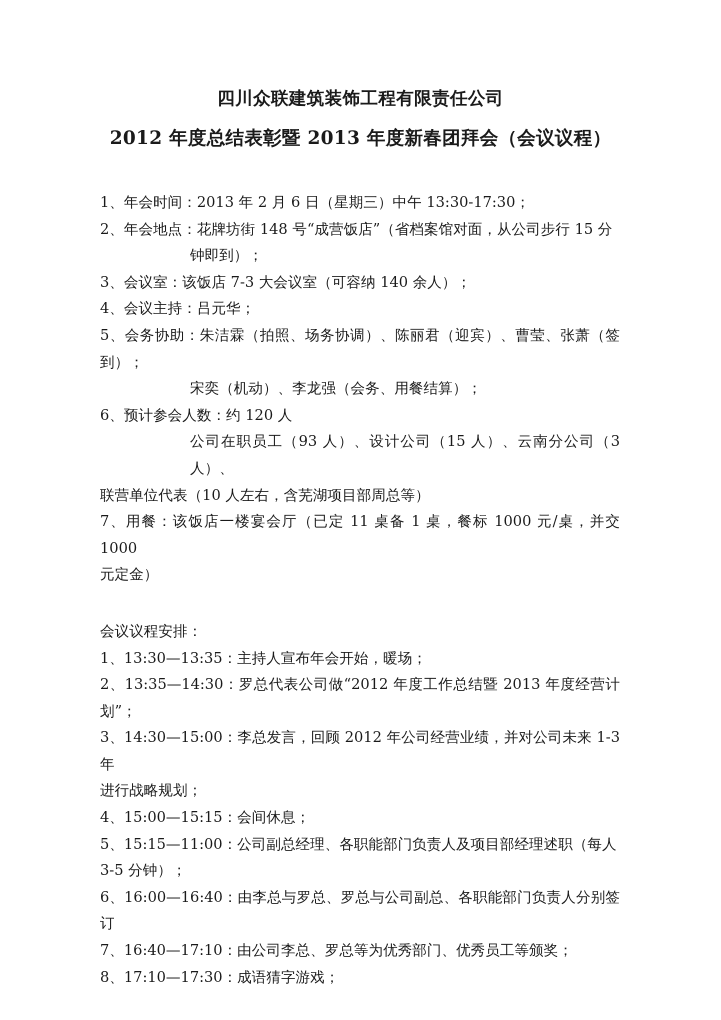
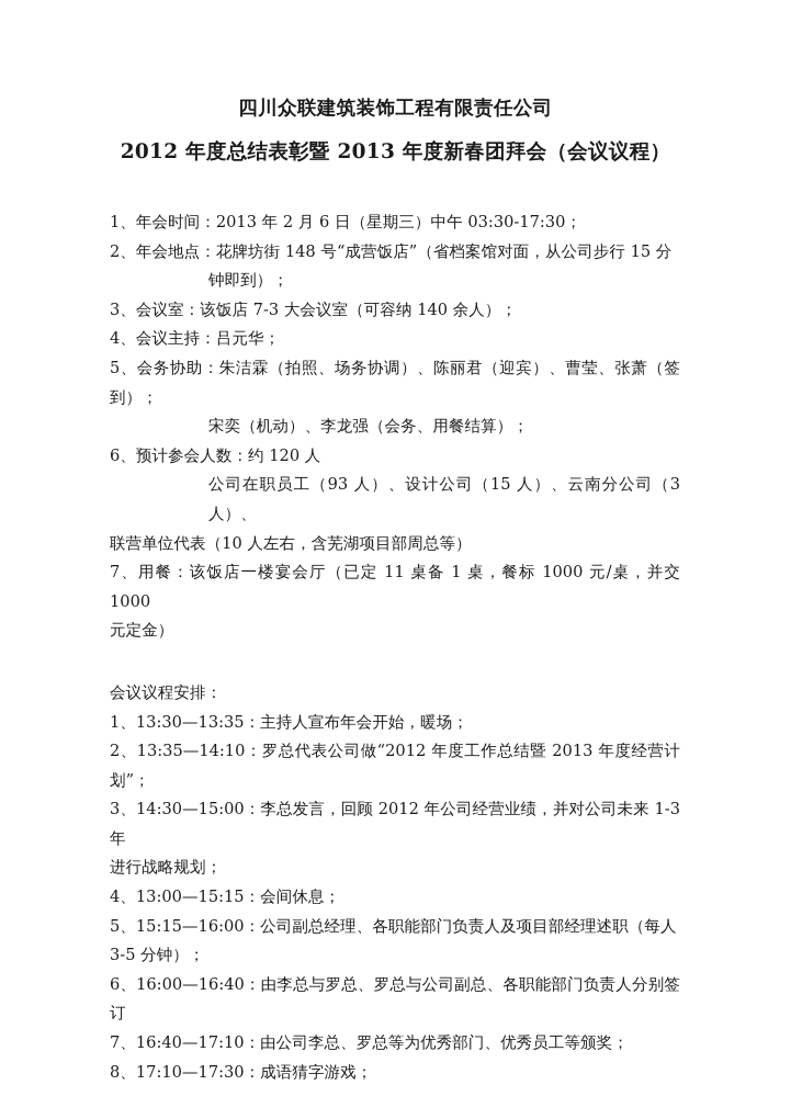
  四川众联建筑装饰工程有限责任公司
  2012 年度总结表彰暨 2013 年度新春团拜会（会议议程）
- 1、年会时间：2013 年 2 月 6 日（星期三）中午 13:30-17:30；
+ 1、年会时间：2013 年 2 月 6 日（星期三）中午 03:30-17:30；
  2、年会地点：花牌坊街 148 号“成营饭店”（省档案馆对面，从公司步行 15 分
  钟即到）；
  3、会议室：该饭店 7-3 大会议室（可容纳 140 余人）；
  4、会议主持：吕元华；
  5、会务协助：朱洁霖（拍照、场务协调）、陈丽君（迎宾）、曹莹、张萧（签到）；
  宋奕（机动）、李龙强（会务、用餐结算）；
  6、预计参会人数：约 120 人
  公司在职员工（93 人）、设计公司（15 人）、云南分公司（3 人）、
  联营单位代表（10 人左右，含芜湖项目部周总等）
  7、用餐：该饭店一楼宴会厅（已定 11 桌备 1 桌，餐标 1000 元/桌，并交 1000
  元定金）
  会议议程安排：
  1、13:30—13:35：主持人宣布年会开始，暖场；
- 2、13:35—14:30：罗总代表公司做“2012 年度工作总结暨 2013 年度经营计划”；
+ 2、13:35—14:10：罗总代表公司做“2012 年度工作总结暨 2013 年度经营计划”；
  3、14:30—15:00：李总发言，回顾 2012 年公司经营业绩，并对公司未来 1-3 年
  进行战略规划；
- 4、15:00—15:15：会间休息；
+ 4、13:00—15:15：会间休息；
- 5、15:15—11:00：公司副总经理、各职能部门负责人及项目部经理述职（每人
+ 5、15:15—16:00：公司副总经理、各职能部门负责人及项目部经理述职（每人
  3-5 分钟）；
  6、16:00—16:40：由李总与罗总、罗总与公司副总、各职能部门负责人分别签订
  7、16:40—17:10：由公司李总、罗总等为优秀部门、优秀员工等颁奖；
  8、17:10—17:30：成语猜字游戏；
